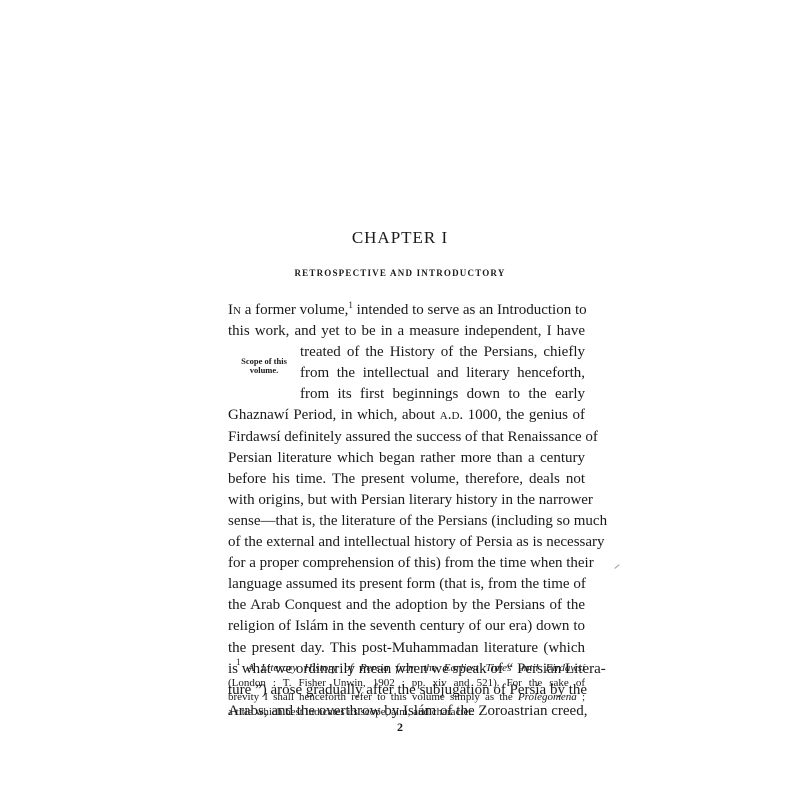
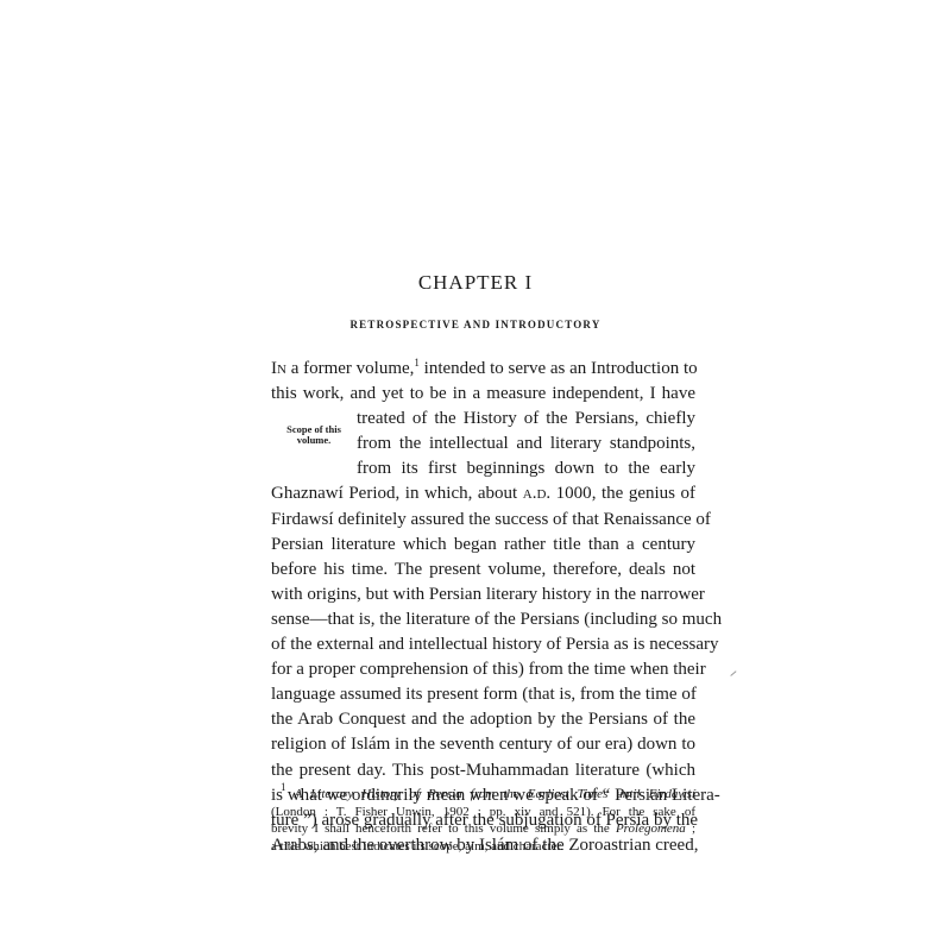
  CHAPTER I
  RETROSPECTIVE AND INTRODUCTORY
  Scope of this
  volume.
  In a former volume,1 intended to serve as an Introduction to
  this work, and yet to be in a measure independent, I have
  treated of the History of the Persians, chiefly
- from the intellectual and literary henceforth,
+ from the intellectual and literary standpoints,
  from its first beginnings down to the early
  Ghaznawí Period, in which, about a.d. 1000, the genius of
  Firdawsí definitely assured the success of that Renaissance of
- Persian literature which began rather more than a century
+ Persian literature which began rather title than a century
  before his time. The present volume, therefore, deals not
  with origins, but with Persian literary history in the narrower
  sense—that is, the literature of the Persians (including so much
  of the external and intellectual history of Persia as is necessary
  for a proper comprehension of this) from the time when their
  language assumed its present form (that is, from the time of
  the Arab Conquest and the adoption by the Persians of the
  religion of Islám in the seventh century of our era) down to
  the present day. This post-Muhammadan literature (which
  is what we ordinarily mean when we speak of “ Persian Litera-
  ture ”) arose gradually after the subjugation of Persia by the
  Arabs, and the overthrow by Islám of the Zoroastrian creed,
  1 A Literary History of Persia from the Earliest Times until Firdawsí
  (London : T. Fisher Unwin, 1902 ; pp. xiv and 521). For the sake of
  brevity I shall henceforth refer to this volume simply as the Prolegomena ;
  a title which best indicates its scope, aim, and character.
- 2
